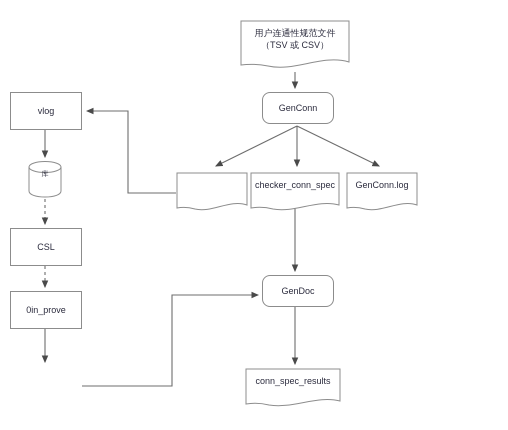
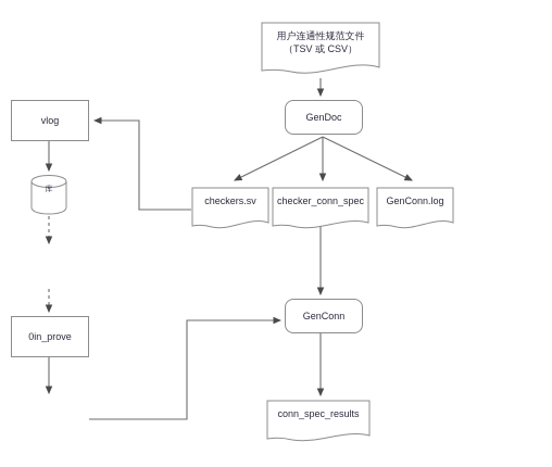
  用户连通性规范文件
  （TSV 或 CSV）
- GenConn
+ GenDoc
+ checkers.sv
  checker_conn_spec
  GenConn.log
  vlog
- CSL
  0in_prove
- GenDoc
+ GenConn
  conn_spec_results
